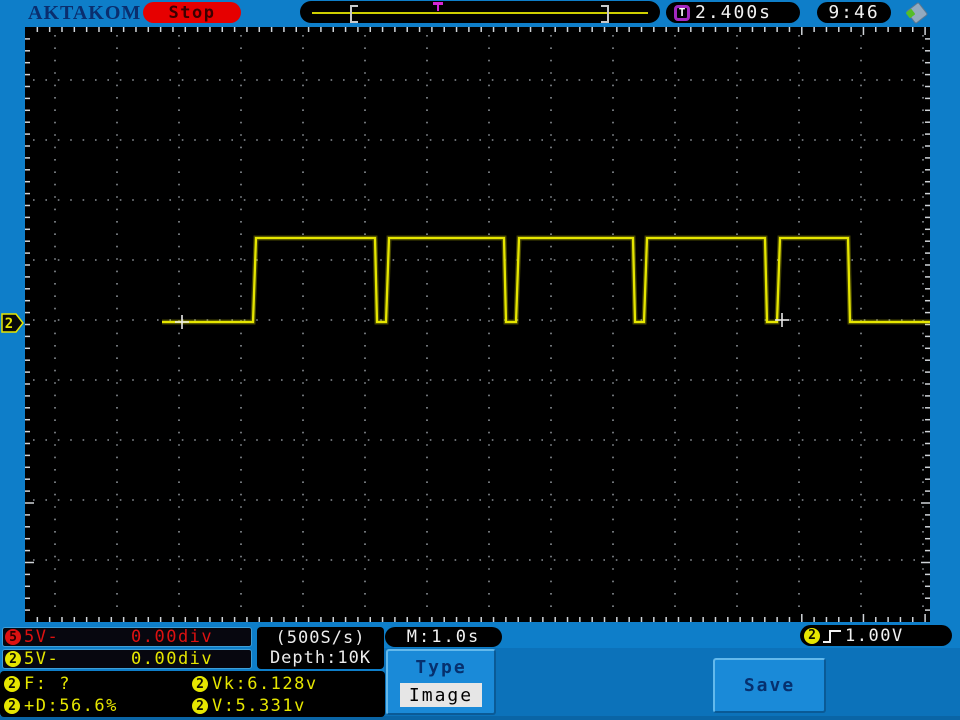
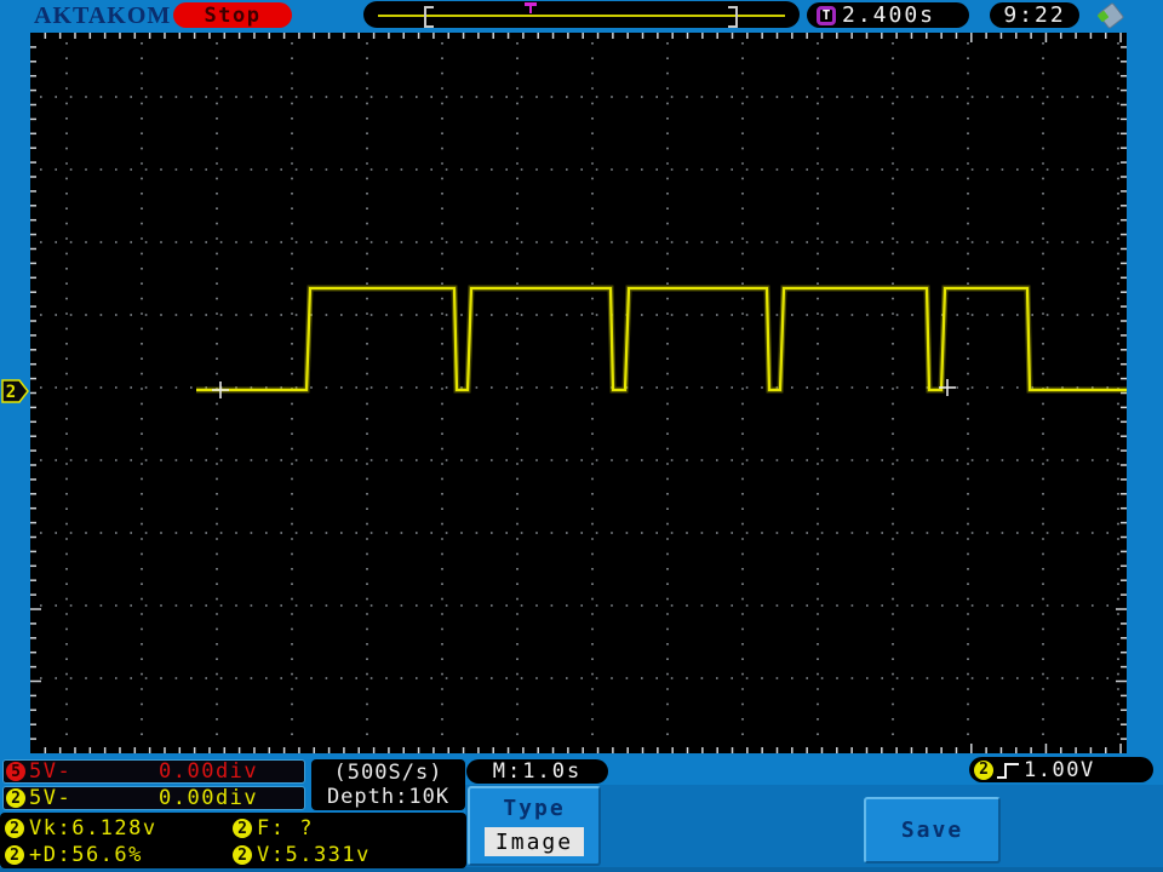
  AKTAKOM
  Stop
  T
  2.400s
- 9:46
+ 9:22
  2
  5
  5V-
  0.00div
  2
  5V-
  0.00div
  (500S/s)
  Depth:10K
  M:1.0s
  2
- F: ?
+ Vk:6.128v
  2
- Vk:6.128v
+ F: ?
  2
  +D:56.6%
  2
  V:5.331v
  Type
  Image
  Save
  2
  1.00V
